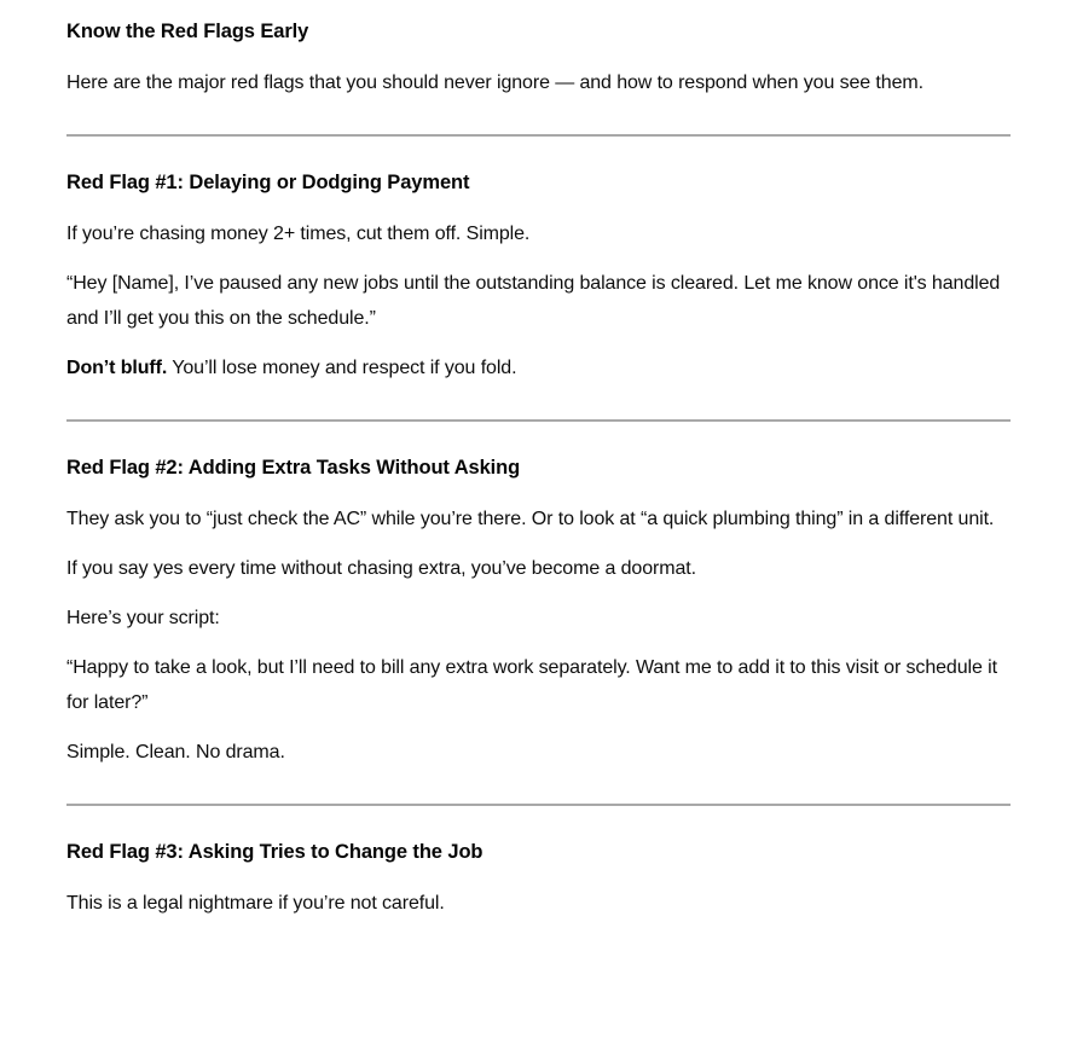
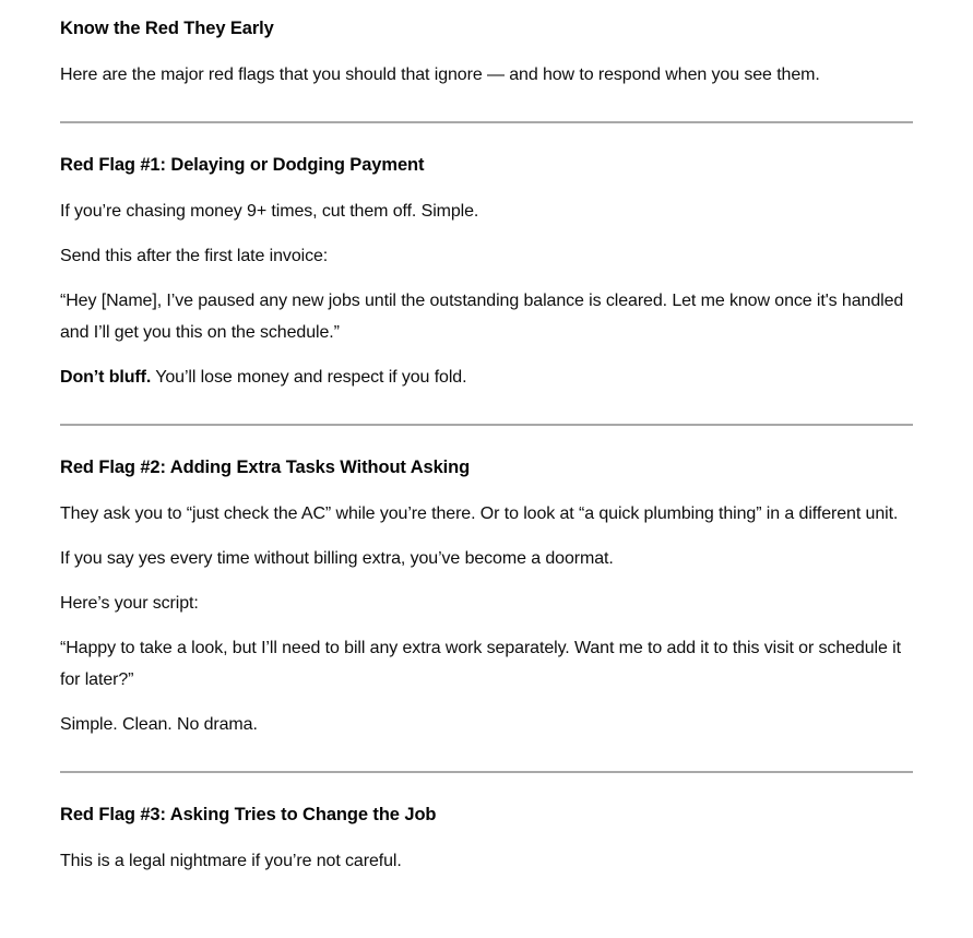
- Know the Red Flags Early
+ Know the Red They Early
- Here are the major red flags that you should never ignore — and how to respond when you see them.
+ Here are the major red flags that you should that ignore — and how to respond when you see them.
  Red Flag #1: Delaying or Dodging Payment
- If you’re chasing money 2+ times, cut them off. Simple.
+ If you’re chasing money 9+ times, cut them off. Simple.
+ Send this after the first late invoice:
  “Hey [Name], I’ve paused any new jobs until the outstanding balance is cleared. Let me know once it's handled and I’ll get you this on the schedule.”
  Don’t bluff. You’ll lose money and respect if you fold.
  Red Flag #2: Adding Extra Tasks Without Asking
  They ask you to “just check the AC” while you’re there. Or to look at “a quick plumbing thing” in a different unit.
- If you say yes every time without chasing extra, you’ve become a doormat.
+ If you say yes every time without billing extra, you’ve become a doormat.
  Here’s your script:
  “Happy to take a look, but I’ll need to bill any extra work separately. Want me to add it to this visit or schedule it for later?”
  Simple. Clean. No drama.
  Red Flag #3: Asking Tries to Change the Job
  This is a legal nightmare if you’re not careful.
